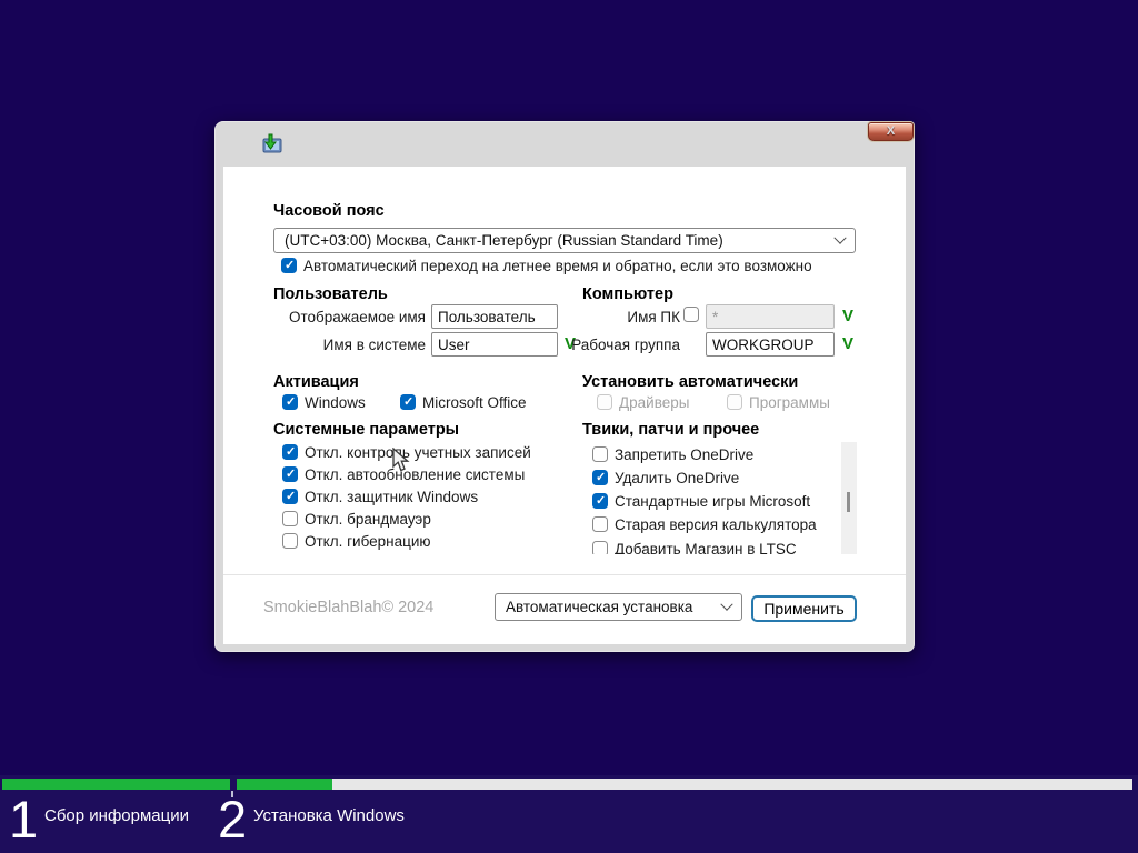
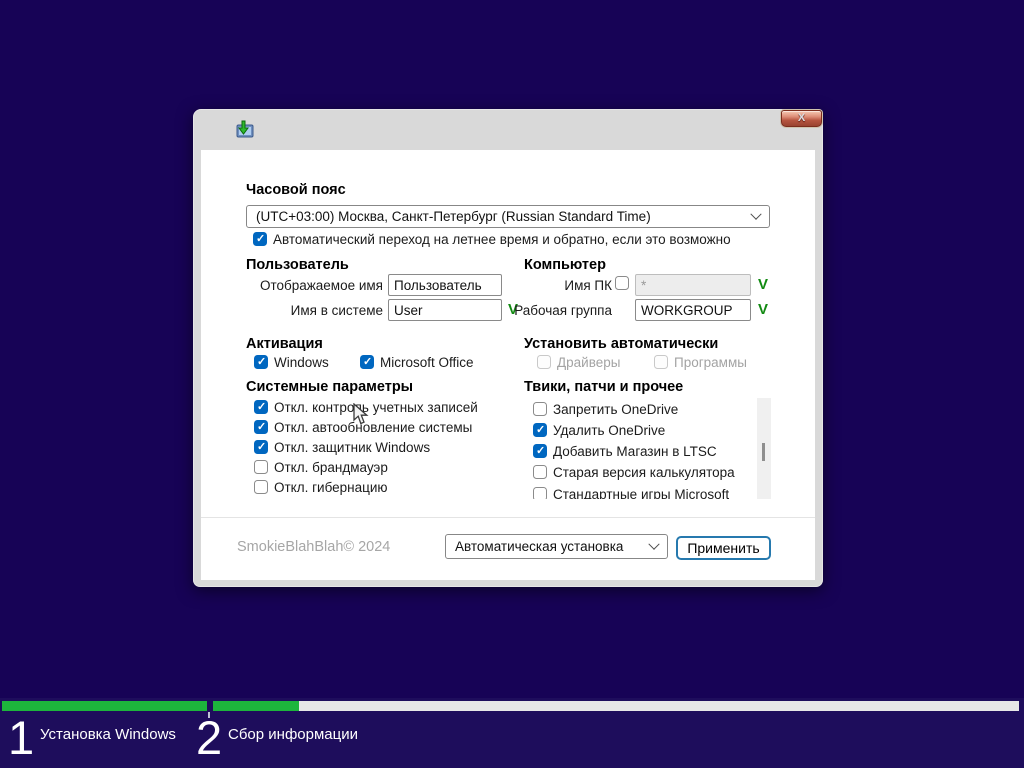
  X
  Часовой пояс
  (UTC+03:00) Москва, Санкт-Петербург (Russian Standard Time)
  Автоматический переход на летнее время и обратно, если это возможно
  Пользователь
  Отображаемое имя
  Пользователь
  Имя в системе
  User
  V
  Компьютер
  Имя ПК
  *
  V
  Рабочая группа
  WORKGROUP
  V
  Активация
  Windows
  Microsoft Office
  Установить автоматически
  Драйверы
  Программы
  Системные параметры
  Откл. контроь учетных записей
  Откл. автообновление системы
  Откл. защитник Windows
  Откл. брандмауэр
  Откл. гибернацию
  Твики, патчи и прочее
  Запретить OneDrive
  Удалить OneDrive
- Стандартные игры Microsoft
+ Добавить Магазин в LTSC
  Старая версия калькулятора
- Добавить Магазин в LTSC
+ Стандартные игры Microsoft
  SmokieBlahBlah© 2024
  Автоматическая установка
  Применить
  1
- Сбор информации
+ Установка Windows
  2
- Установка Windows
+ Сбор информации
